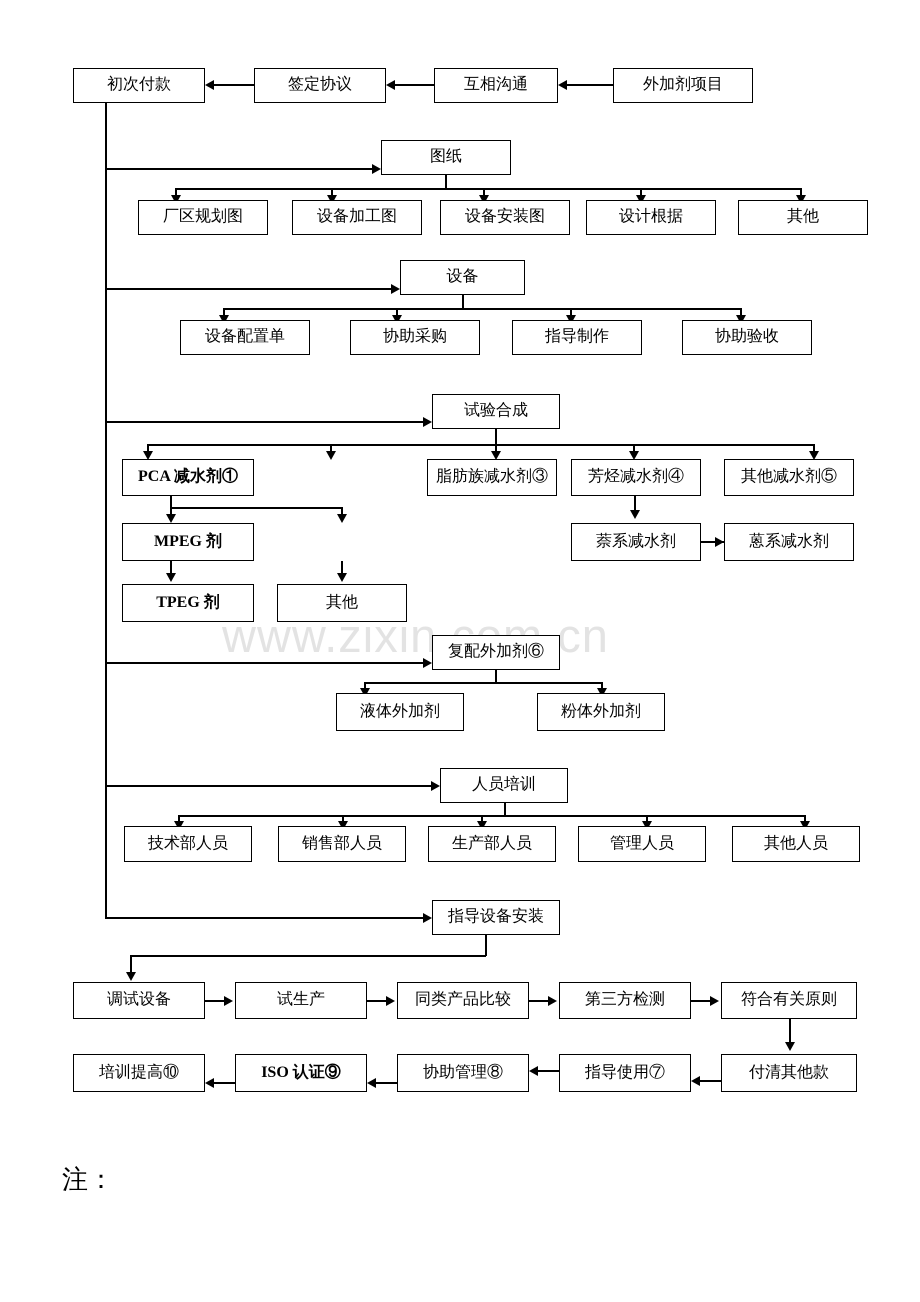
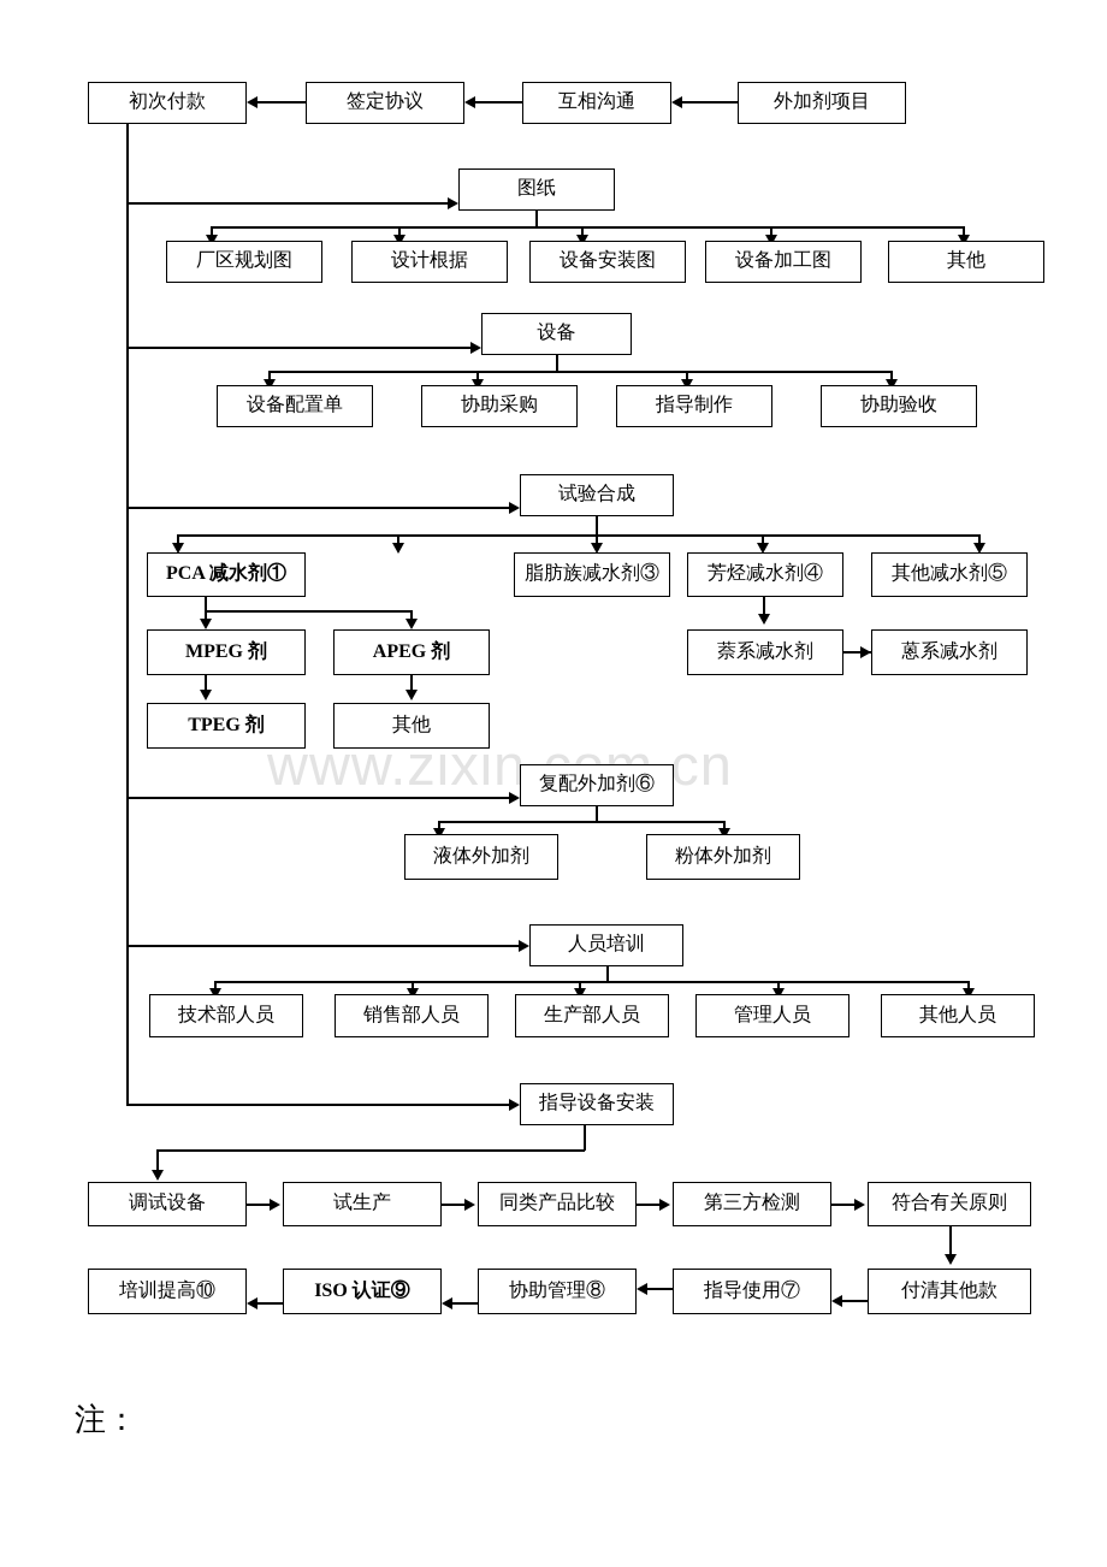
  初次付款
  签定协议
  互相沟通
  外加剂项目
  图纸
  厂区规划图
- 设备加工图
+ 设计根据
  设备安装图
- 设计根据
+ 设备加工图
  其他
  设备
  设备配置单
  协助采购
  指导制作
  协助验收
  试验合成
  PCA 减水剂①
  脂肪族减水剂③
  芳烃减水剂④
  其他减水剂⑤
  MPEG 剂
+ APEG 剂
  TPEG 剂
  其他
  萘系减水剂
  蒽系减水剂
  复配外加剂⑥
  液体外加剂
  粉体外加剂
  人员培训
  技术部人员
  销售部人员
  生产部人员
  管理人员
  其他人员
  指导设备安装
  调试设备
  试生产
  同类产品比较
  第三方检测
  符合有关原则
  培训提高⑩
  ISO 认证⑨
  协助管理⑧
  指导使用⑦
  付清其他款
  注：
